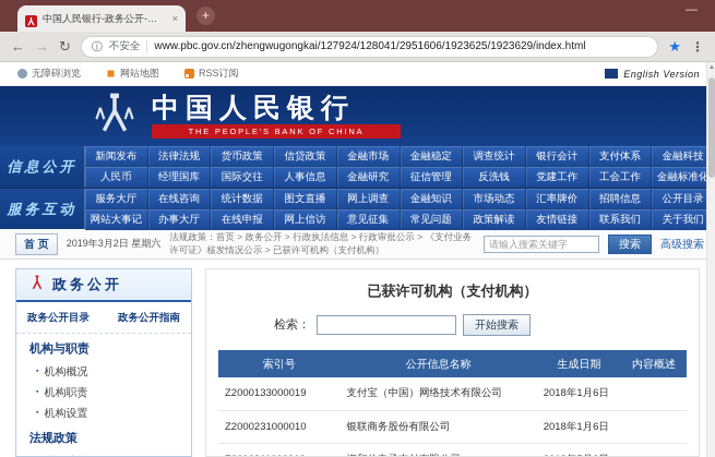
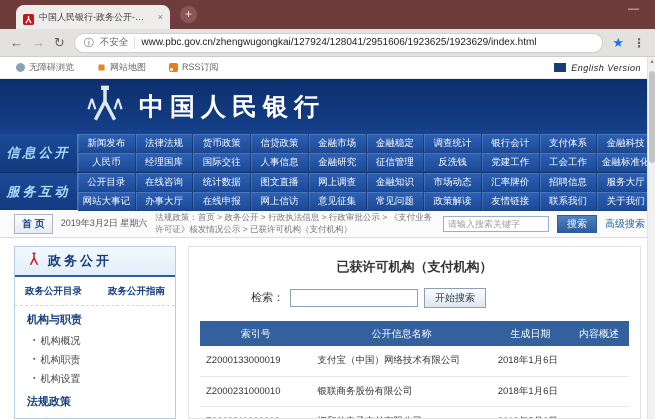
  中国人民银行-政务公开-行政
  ×
  +
  —
  ←
  →
  ↻
  ⓘ
  不安全
  www.pbc.gov.cn/zhengwugongkai/127924/128041/2951606/1923625/1923629/index.html
  ★
  ⋮
  无障碍浏览
  网站地图
  RSS订阅
  English Version
  中国人民银行
- THE PEOPLE'S BANK OF CHINA
  信息公开
  新闻发布
  法律法规
  货币政策
  信贷政策
  金融市场
  金融稳定
  调查统计
  银行会计
  支付体系
  金融科技
  人民币
  经理国库
  国际交往
  人事信息
  金融研究
  征信管理
  反洗钱
  党建工作
  工会工作
  金融标准化
  服务互动
- 服务大厅
+ 公开目录
  在线咨询
  统计数据
  图文直播
  网上调查
  金融知识
  市场动态
  汇率牌价
  招聘信息
- 公开目录
+ 服务大厅
  网站大事记
  办事大厅
  在线申报
  网上信访
  意见征集
  常见问题
  政策解读
  友情链接
  联系我们
  关于我们
  首 页
  2019年3月2日 星期六
  法规政策：首页 > 政务公开 > 行政执法信息 > 行政审批公示 > 《支付业务许可证》核发情况公示 > 已获许可机构（支付机构）
  请输入搜索关键字
  搜索
  高级搜索
  政务公开
  政务公开目录
  政务公开指南
  机构与职责
  机构概况
  机构职责
  机构设置
  法规政策
  已获许可机构（支付机构）
  检索：
  开始搜索
  索引号	公开信息名称	生成日期	内容概述
  Z2000133000019	支付宝（中国）网络技术有限公司	2018年1月6日
  Z2000231000010	银联商务股份有限公司	2018年1月6日
